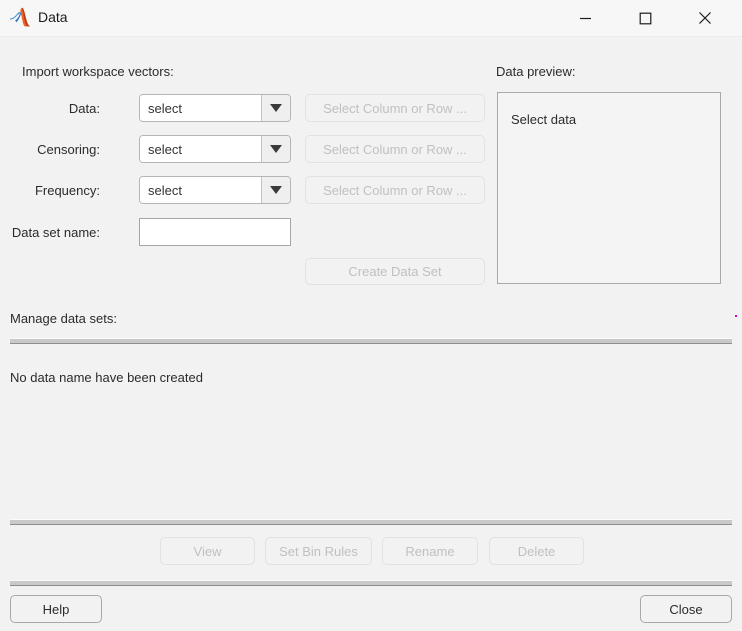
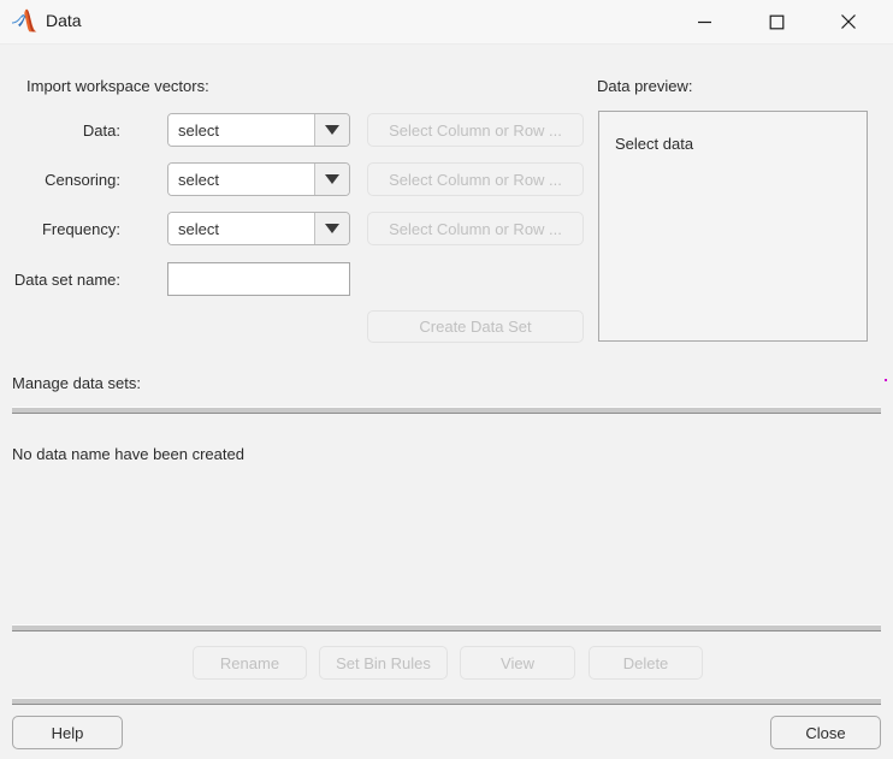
  Data
  Import workspace vectors:
  Data:
  select
  Select Column or Row ...
  Censoring:
  select
  Select Column or Row ...
  Frequency:
  select
  Select Column or Row ...
  Data set name:
  Create Data Set
  Data preview:
  Select data
  Manage data sets:
  No data name have been created
- View
+ Rename
  Set Bin Rules
- Rename
+ View
  Delete
  Help
  Close
